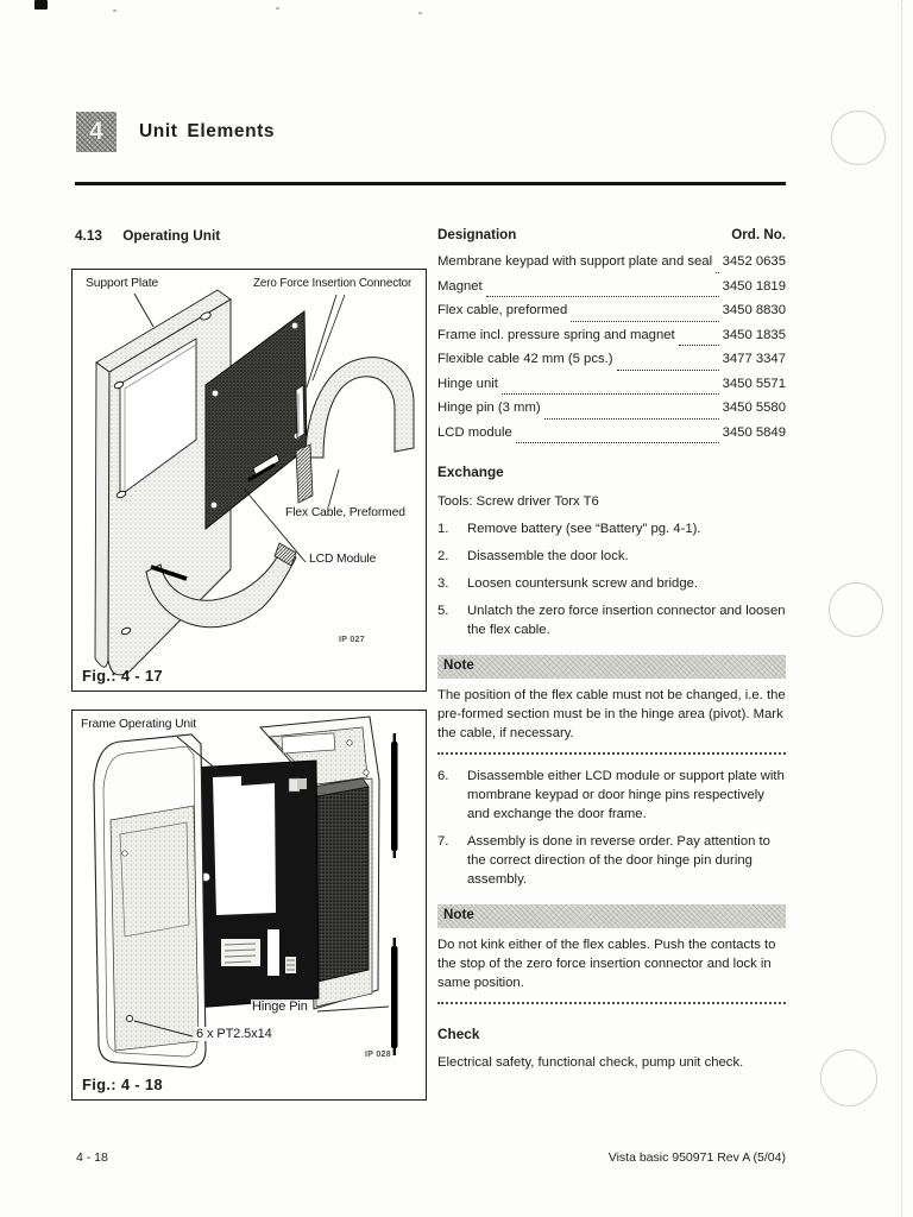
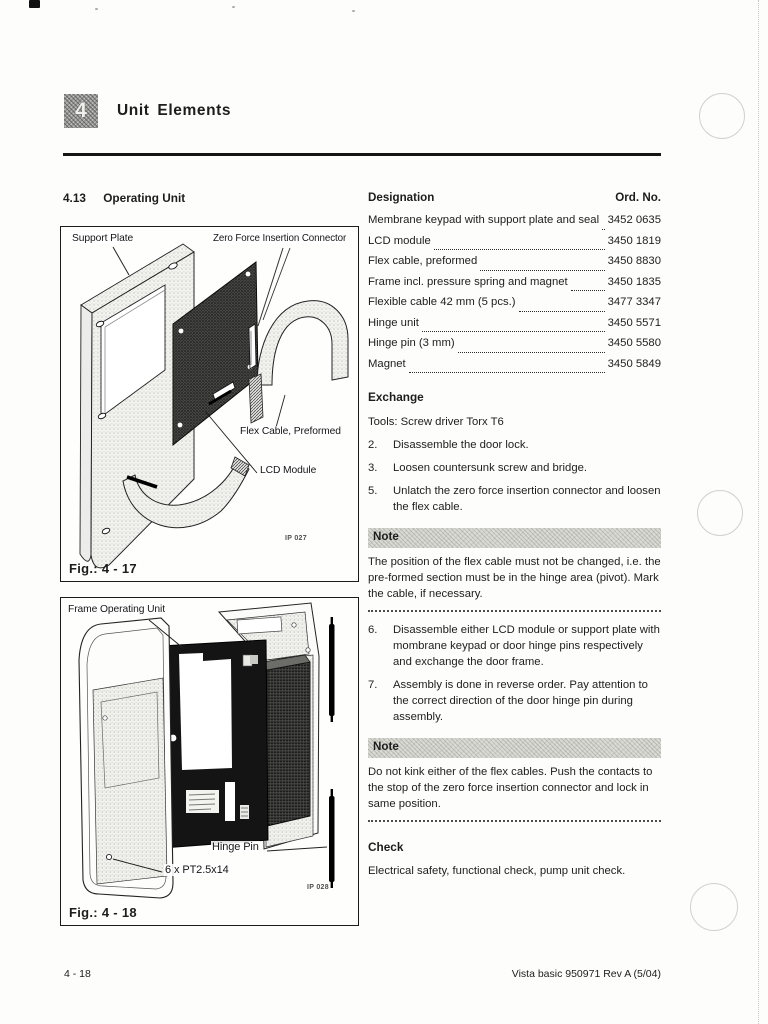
  4
  Unit Elements
  4.13 Operating Unit
  Support Plate
  Zero Force Insertion Connector
  Flex Cable, Preformed
  LCD Module
  Fig.: 4 - 17
  Frame Operating Unit
  Hinge Pin
  6 x PT2.5x14
  Fig.: 4 - 18
  Designation
  Ord. No.
  Membrane keypad with support plate and seal
  3452 0635
- Magnet
+ LCD module
  3450 1819
  Flex cable, preformed
  3450 8830
  Frame incl. pressure spring and magnet
  3450 1835
  Flexible cable 42 mm (5 pcs.)
  3477 3347
  Hinge unit
  3450 5571
  Hinge pin (3 mm)
  3450 5580
- LCD module
+ Magnet
  3450 5849
  Exchange
  Tools: Screw driver Torx T6
- 1.
- Remove battery (see “Battery” pg. 4-1).
  2.
  Disassemble the door lock.
  3.
  Loosen countersunk screw and bridge.
  5.
  Unlatch the zero force insertion connector and loosen the flex cable.
  Note
  The position of the flex cable must not be changed, i.e. the pre-formed section must be in the hinge area (pivot). Mark the cable, if necessary.
  6.
  Disassemble either LCD module or support plate with mombrane keypad or door hinge pins respectively and exchange the door frame.
  7.
  Assembly is done in reverse order. Pay attention to the correct direction of the door hinge pin during assembly.
  Note
  Do not kink either of the flex cables. Push the contacts to the stop of the zero force insertion connector and lock in same position.
  Check
  Electrical safety, functional check, pump unit check.
  4 - 18
  Vista basic 950971 Rev A (5/04)
